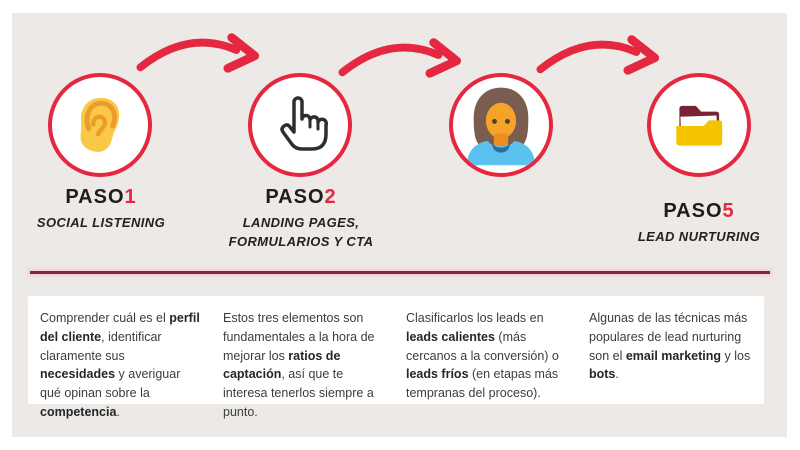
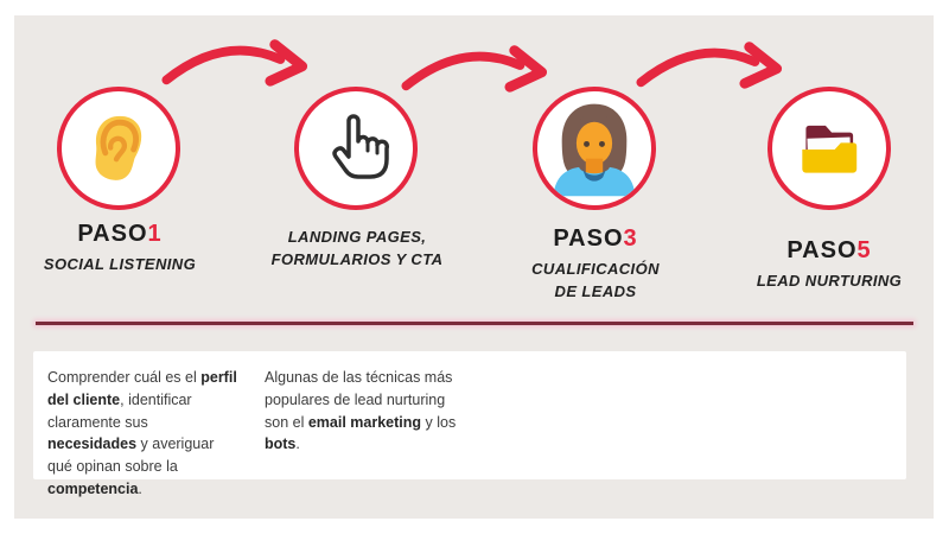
  PASO1
  SOCIAL LISTENING
- PASO2
  LANDING PAGES,
  FORMULARIOS Y CTA
+ PASO3
+ CUALIFICACIÓN
+ DE LEADS
  PASO5
  LEAD NURTURING
  Comprender cuál es el perfil del cliente, identificar claramente sus necesidades y averiguar qué opinan sobre la competencia.
- Estos tres elementos son fundamentales a la hora de mejorar los ratios de captación, así que te interesa tenerlos siempre a punto.
- Clasificarlos los leads en leads calientes (más cercanos a la conversión) o leads fríos (en etapas más tempranas del proceso).
  Algunas de las técnicas más populares de lead nurturing son el email marketing y los bots.
